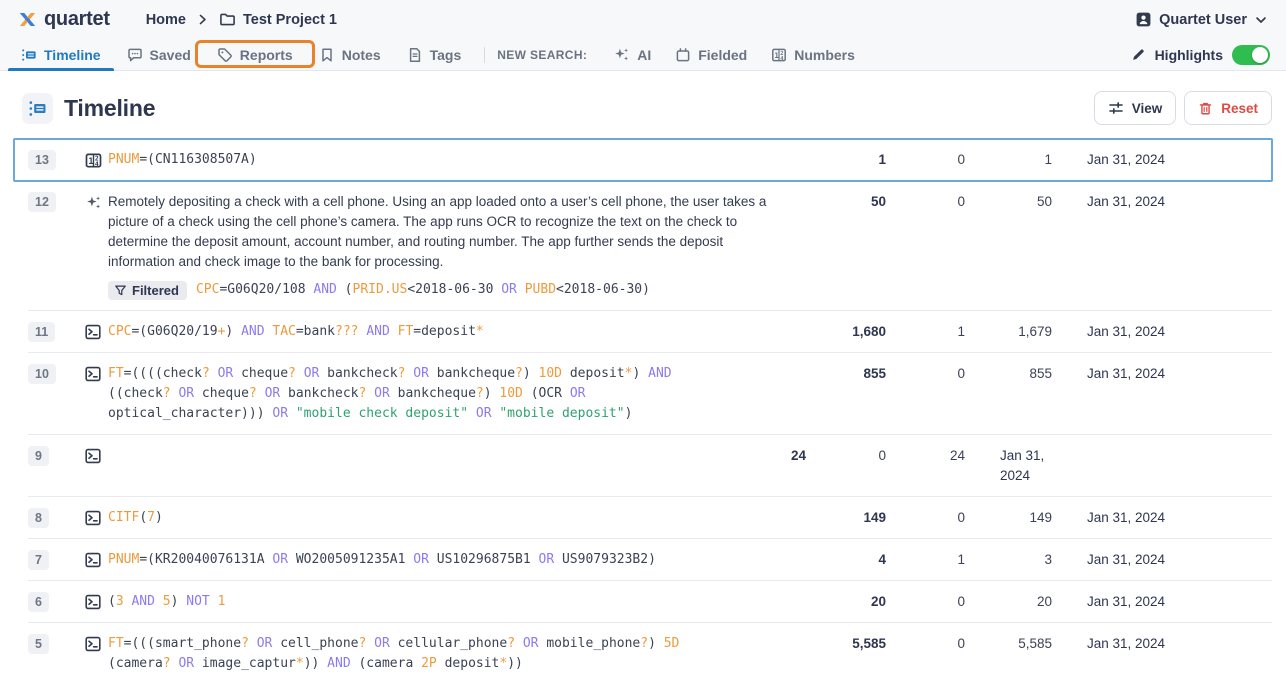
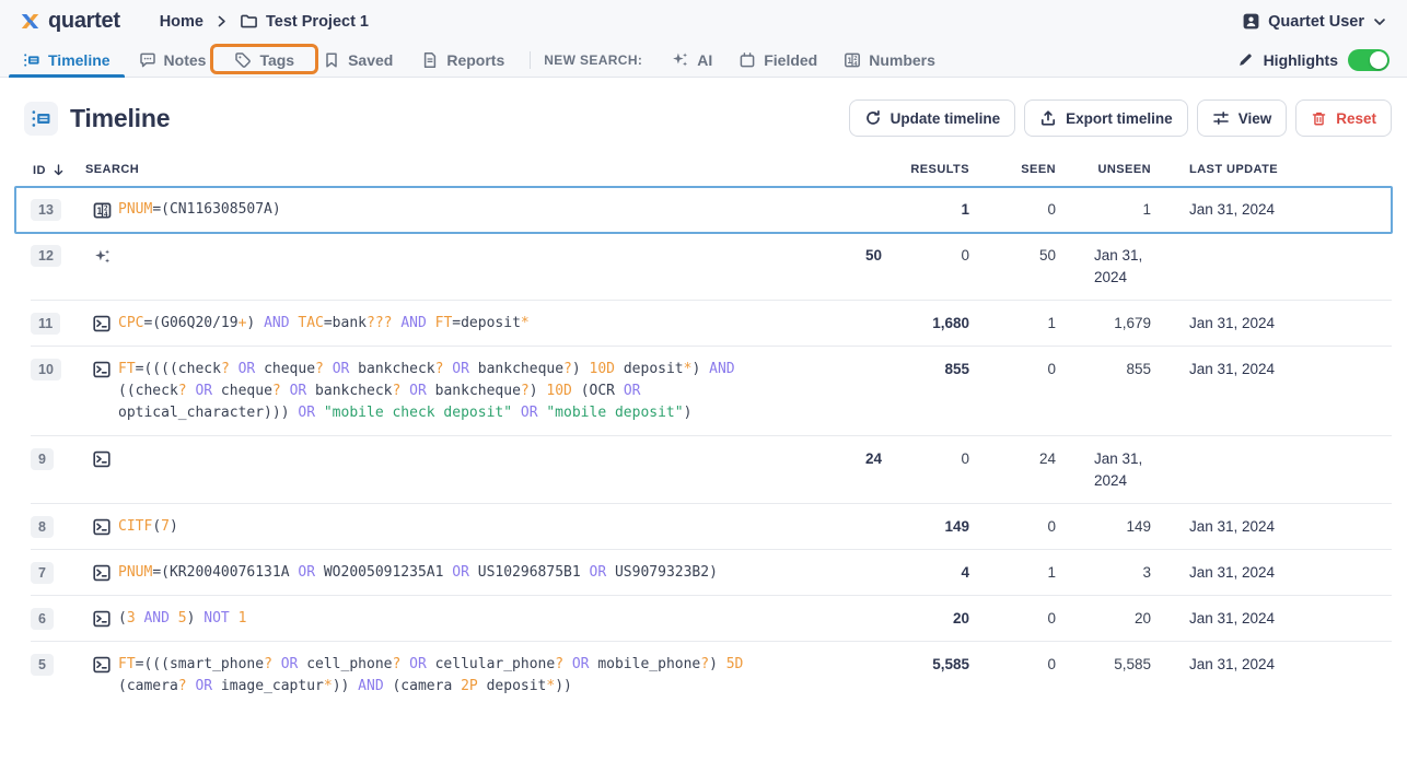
  quartet
  Home
  Test Project 1
  Quartet User
  Timeline
- Saved
+ Notes
- Reports
+ Tags
- Notes
+ Saved
- Tags
+ Reports
  NEW SEARCH:
  AI
  Fielded
  1
  Numbers
  Highlights
  Timeline
+ Update timeline
+ Export timeline
  View
  Reset
+ ID
+ SEARCH
+ RESULTS
+ SEEN
+ UNSEEN
+ LAST UPDATE
  13
  1
  2
  4
  PNUM=(CN116308507A)
  1
  0
  1
  Jan 31, 2024
  12
- Remotely depositing a check with a cell phone. Using an app loaded onto a user’s cell phone, the user takes a
- picture of a check using the cell phone’s camera. The app runs OCR to recognize the text on the check to
- determine the deposit amount, account number, and routing number. The app further sends the deposit
- information and check image to the bank for processing.
- Filtered
- CPC=G06Q20/108 AND (PRID.US<2018-06-30 OR PUBD<2018-06-30)
  50
  0
  50
  Jan 31, 2024
  11
  CPC=(G06Q20/19+) AND TAC=bank??? AND FT=deposit*
  1,680
  1
  1,679
  Jan 31, 2024
  10
  FT=((((check? OR cheque? OR bankcheck? OR bankcheque?) 10D deposit*) AND
  ((check? OR cheque? OR bankcheck? OR bankcheque?) 10D (OCR OR
  optical_character))) OR "mobile check deposit" OR "mobile deposit")
  855
  0
  855
  Jan 31, 2024
  9
  24
  0
  24
  Jan 31, 2024
  8
  CITF(7)
  149
  0
  149
  Jan 31, 2024
  7
  PNUM=(KR20040076131A OR WO2005091235A1 OR US10296875B1 OR US9079323B2)
  4
  1
  3
  Jan 31, 2024
  6
  (3 AND 5) NOT 1
  20
  0
  20
  Jan 31, 2024
  5
  FT=(((smart_phone? OR cell_phone? OR cellular_phone? OR mobile_phone?) 5D
  (camera? OR image_captur*)) AND (camera 2P deposit*))
  5,585
  0
  5,585
  Jan 31, 2024
